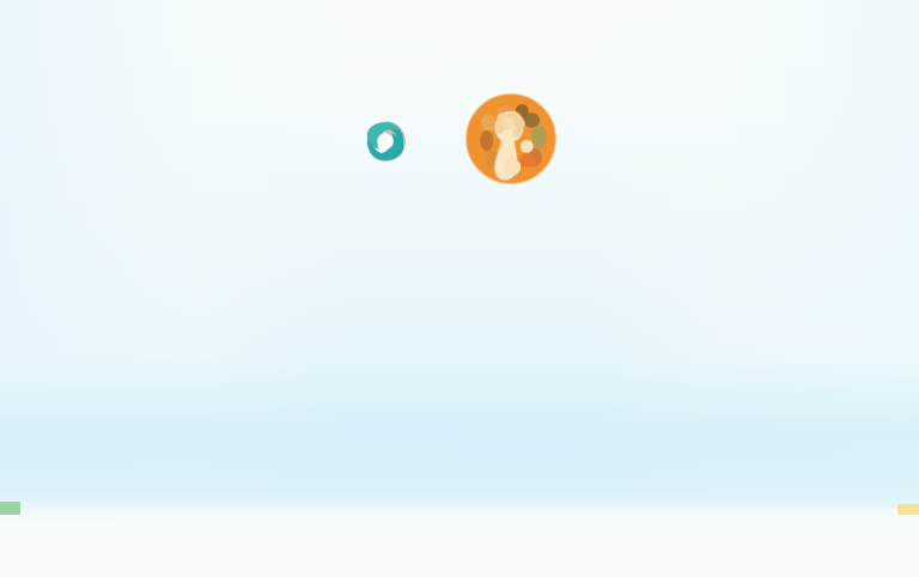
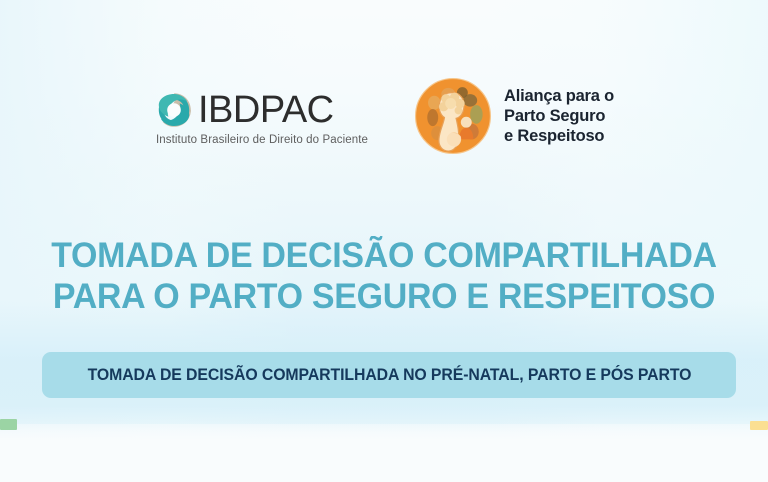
+ IBDPAC
+ Instituto Brasileiro de Direito do Paciente
+ Aliança para o
+ Parto Seguro
+ e Respeitoso
+ TOMADA DE DECISÃO COMPARTILHADA
+ PARA O PARTO SEGURO E RESPEITOSO
+ TOMADA DE DECISÃO COMPARTILHADA NO PRÉ-NATAL, PARTO E PÓS PARTO
